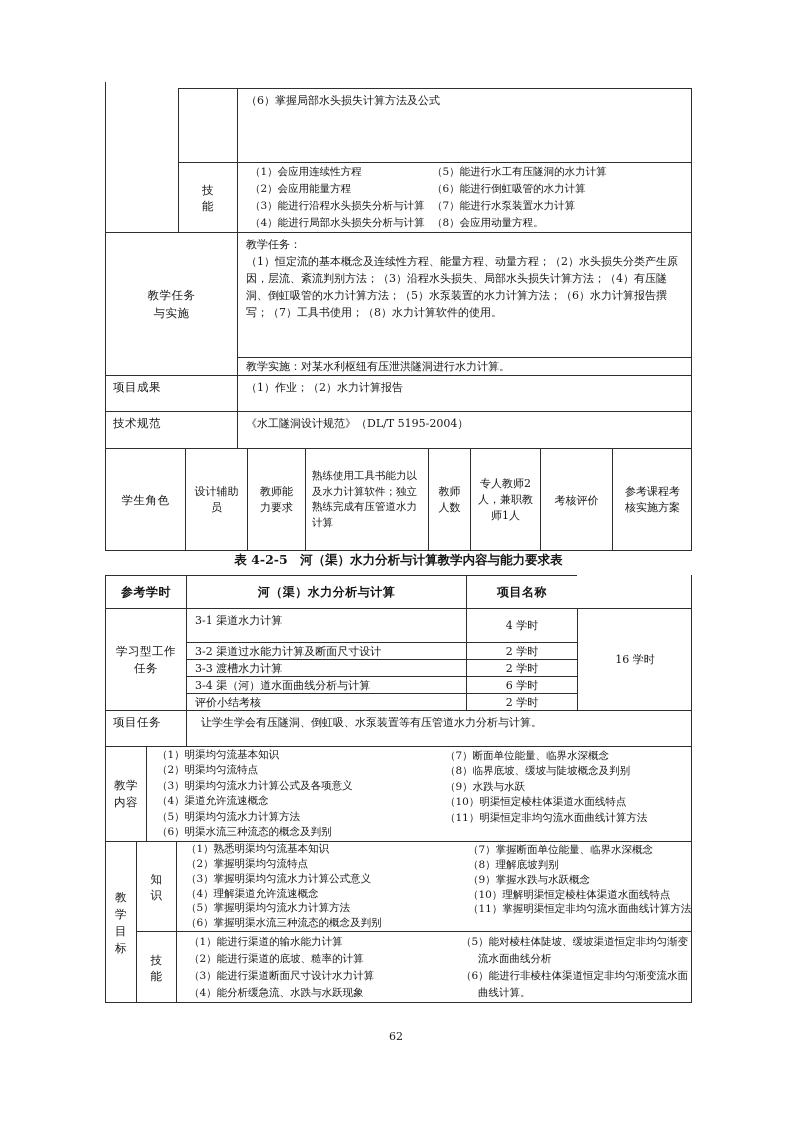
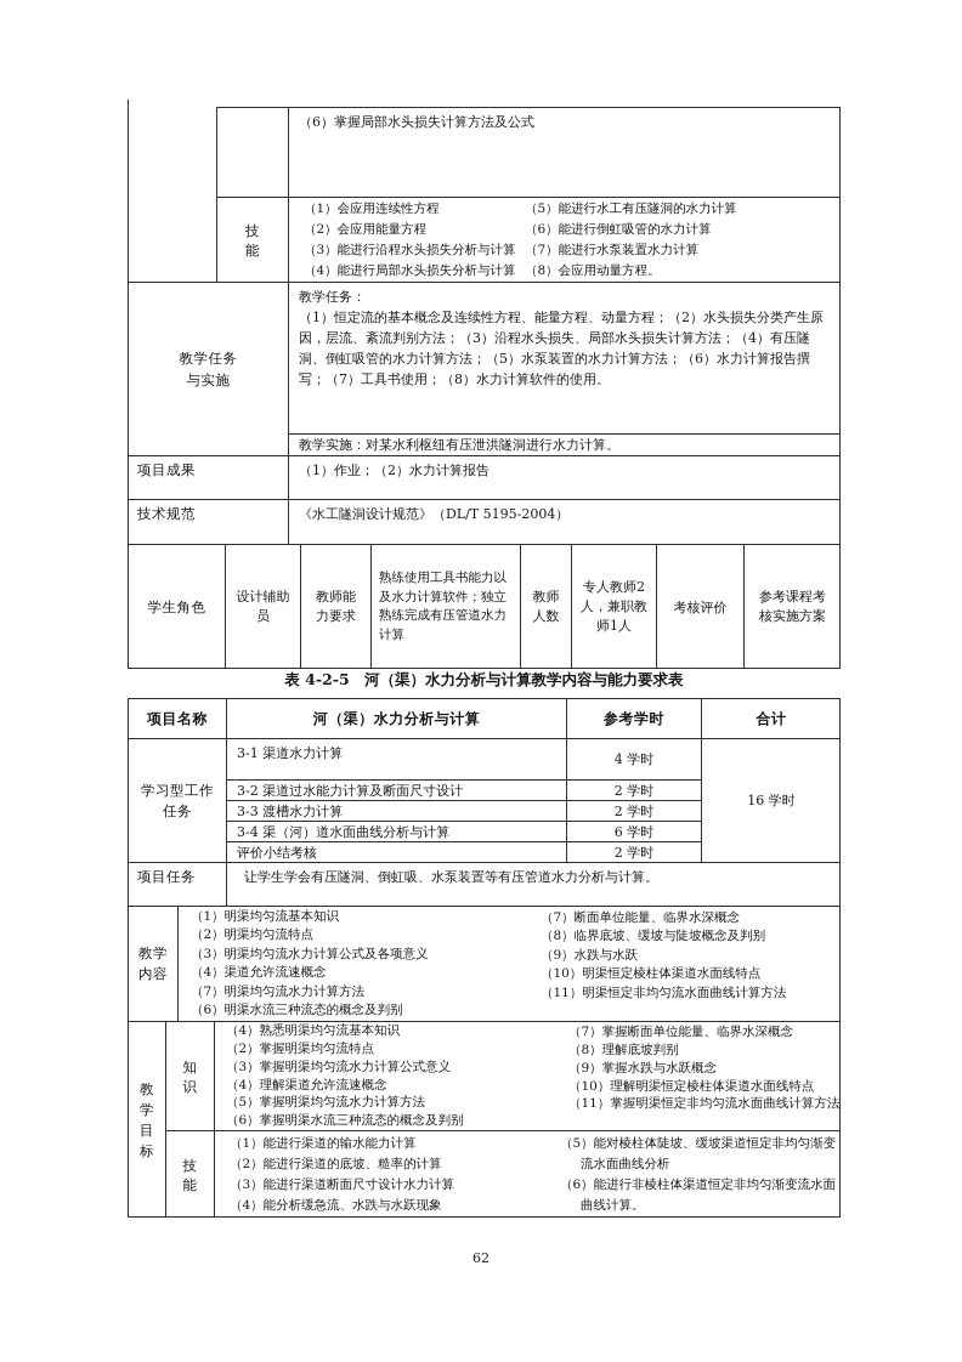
  （6）掌握局部水头损失计算方法及公式
  技 能
  （1）会应用连续性方程
  （2）会应用能量方程
  （3）能进行沿程水头损失分析与计算
  （4）能进行局部水头损失分析与计算
  （5）能进行水工有压隧洞的水力计算
  （6）能进行倒虹吸管的水力计算
  （7）能进行水泵装置水力计算
  （8）会应用动量方程。
  教学任务 与实施
  教学任务：
  （1）恒定流的基本概念及连续性方程、能量方程、动量方程；（2）水头损失分类产生原因，层流、紊流判别方法；（3）沿程水头损失、局部水头损失计算方法；（4）有压隧洞、倒虹吸管的水力计算方法；（5）水泵装置的水力计算方法；（6）水力计算报告撰写；（7）工具书使用；（8）水力计算软件的使用。
  教学实施：对某水利枢纽有压泄洪隧洞进行水力计算。
  项目成果
  （1）作业；（2）水力计算报告
  技术规范
  《水工隧洞设计规范》（DL/T 5195-2004）
  学生角色
  设计辅助员
  教师能力要求
  熟练使用工具书能力以及水力计算软件；独立熟练完成有压管道水力计算
  教师人数
  专人教师2人，兼职教师1人
  考核评价
  参考课程考核实施方案
  表 4-2-5 河（渠）水力分析与计算教学内容与能力要求表
- 参考学时
+ 项目名称
  河（渠）水力分析与计算
- 项目名称
+ 参考学时
+ 合计
  学习型工作任务
  3-1 渠道水力计算
  4 学时
  3-2 渠道过水能力计算及断面尺寸设计
  2 学时
  3-3 渡槽水力计算
  2 学时
  3-4 渠（河）道水面曲线分析与计算
  6 学时
  评价小结考核
  2 学时
  16 学时
  项目任务
  让学生学会有压隧洞、倒虹吸、水泵装置等有压管道水力分析与计算。
  教学 内容
  （1）明渠均匀流基本知识
  （2）明渠均匀流特点
  （3）明渠均匀流水力计算公式及各项意义
  （4）渠道允许流速概念
- （5）明渠均匀流水力计算方法
+ （7）明渠均匀流水力计算方法
  （6）明渠水流三种流态的概念及判别
  （7）断面单位能量、临界水深概念
  （8）临界底坡、缓坡与陡坡概念及判别
  （9）水跌与水跃
  （10）明渠恒定棱柱体渠道水面线特点
  （11）明渠恒定非均匀流水面曲线计算方法
  教学 目标
  知 识
- （1）熟悉明渠均匀流基本知识
+ （4）熟悉明渠均匀流基本知识
  （2）掌握明渠均匀流特点
  （3）掌握明渠均匀流水力计算公式意义
  （4）理解渠道允许流速概念
  （5）掌握明渠均匀流水力计算方法
  （6）掌握明渠水流三种流态的概念及判别
  （7）掌握断面单位能量、临界水深概念
  （8）理解底坡判别
  （9）掌握水跌与水跃概念
  （10）理解明渠恒定棱柱体渠道水面线特点
  （11）掌握明渠恒定非均匀流水面曲线计算方法
  技 能
  （1）能进行渠道的输水能力计算
  （2）能进行渠道的底坡、糙率的计算
  （3）能进行渠道断面尺寸设计水力计算
  （4）能分析缓急流、水跌与水跃现象
  （5）能对棱柱体陡坡、缓坡渠道恒定非均匀渐变流水面曲线分析
  （6）能进行非棱柱体渠道恒定非均匀渐变流水面曲线计算。
  62
